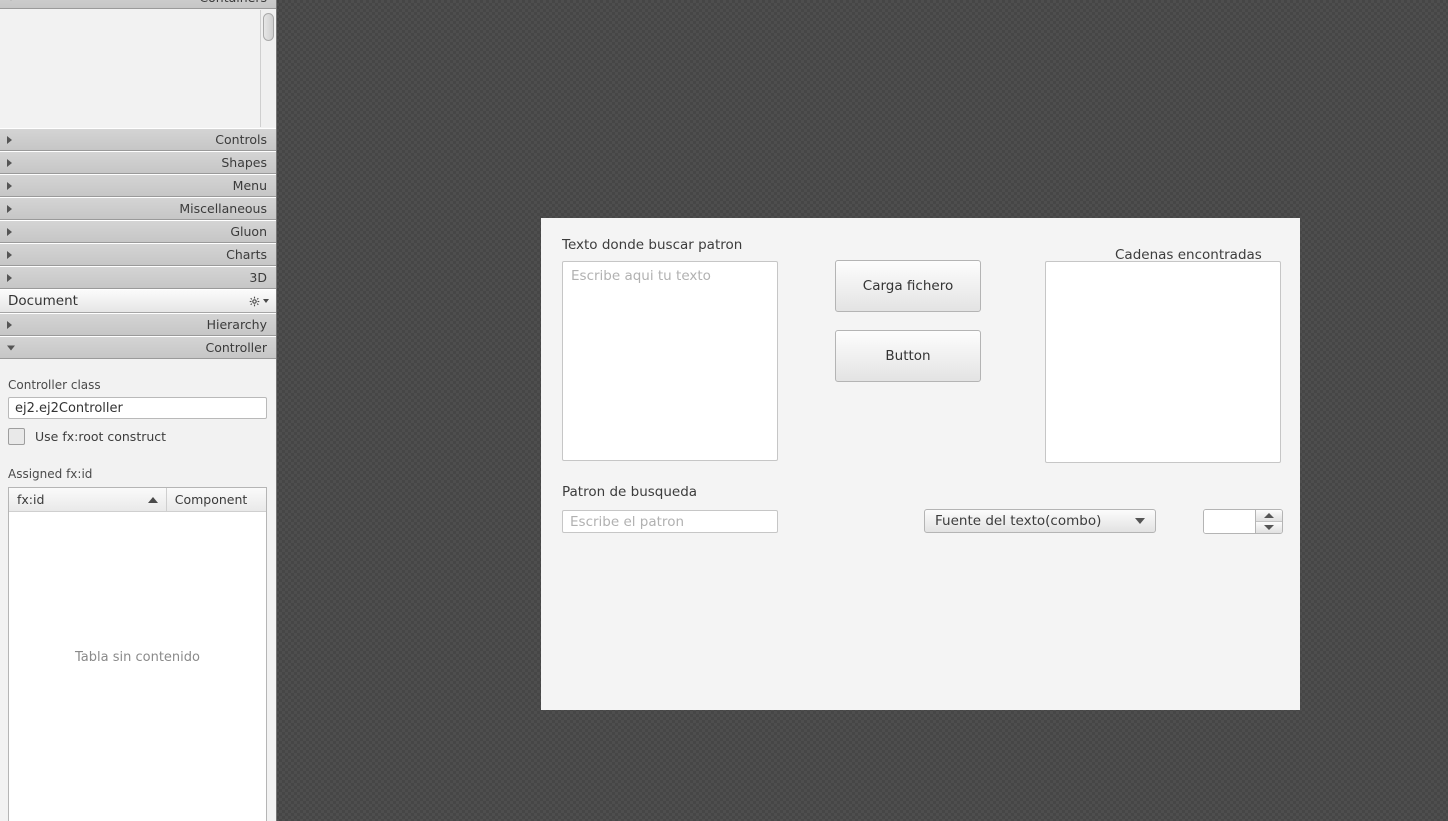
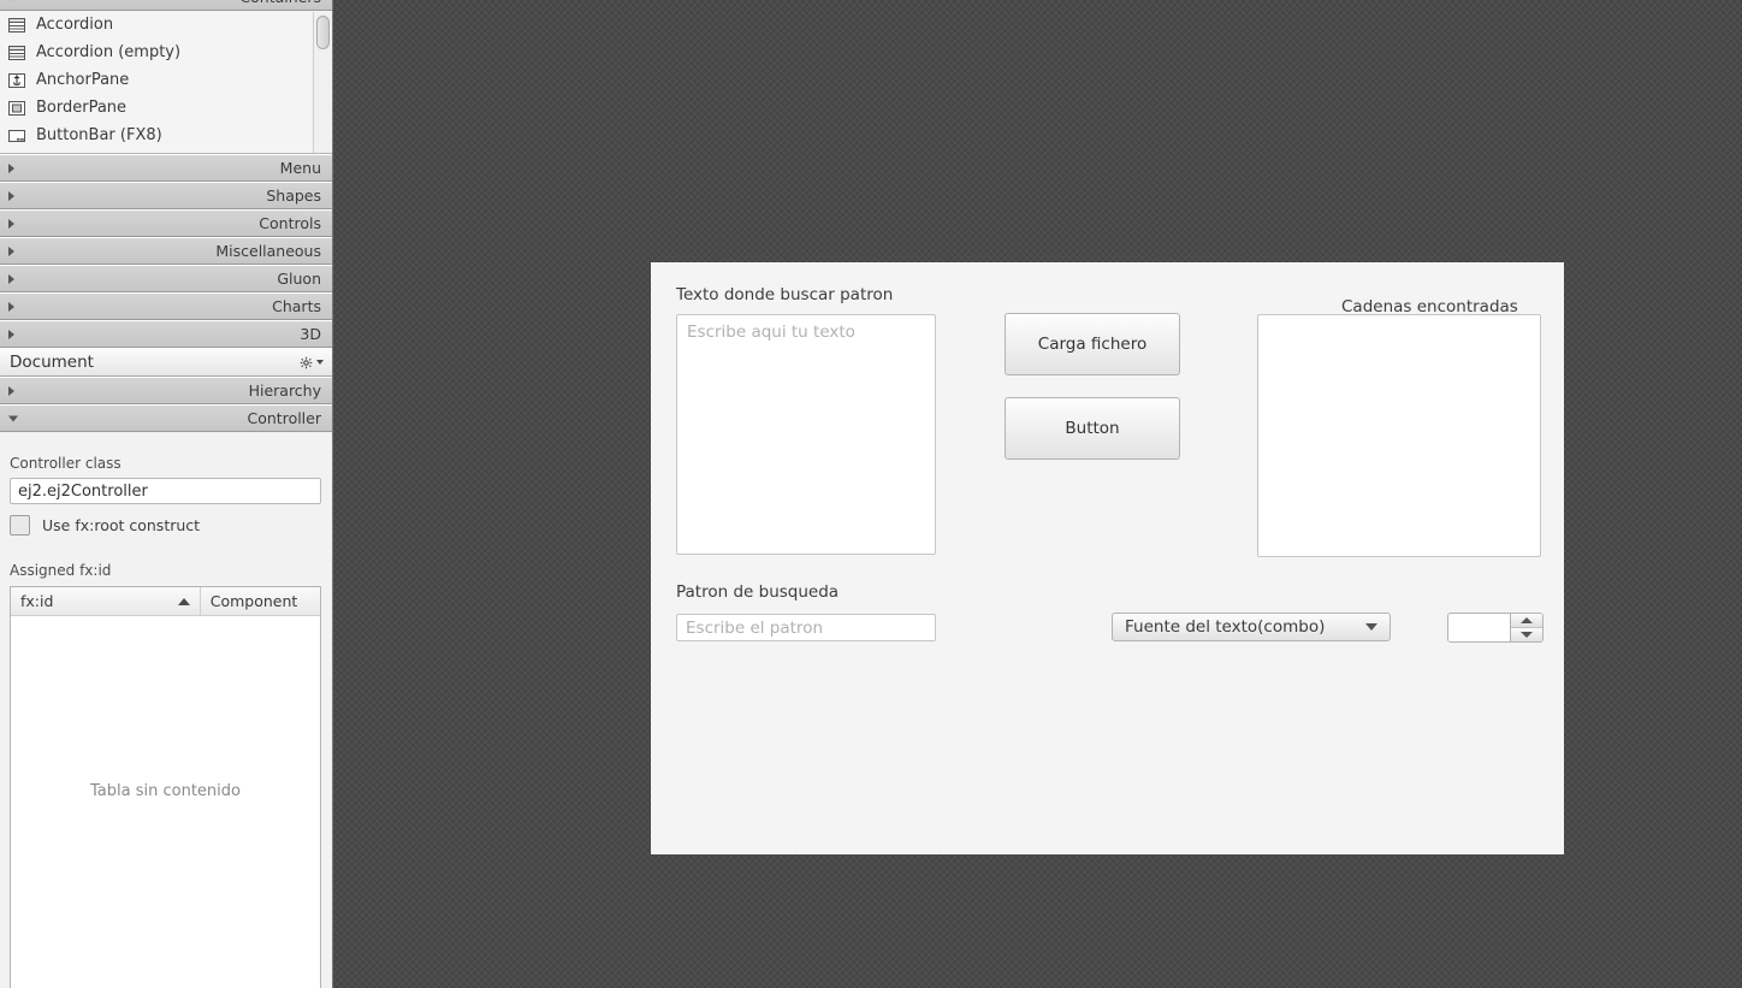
+ Accordion
+ Accordion (empty)
+ AnchorPane
+ BorderPane
+ ButtonBar (FX8)
- Controls
+ Menu
  Shapes
- Menu
+ Controls
  Miscellaneous
  Gluon
  Charts
  3D
  Document
  Hierarchy
  Controller
  Controller class
  ej2.ej2Controller
  Use fx:root construct
  Assigned fx:id
  fx:id
  Component
  Tabla sin contenido
  Texto donde buscar patron
  Escribe aqui tu texto
  Carga fichero
  Button
  Cadenas encontradas
  Patron de busqueda
  Escribe el patron
  Fuente del texto(combo)
